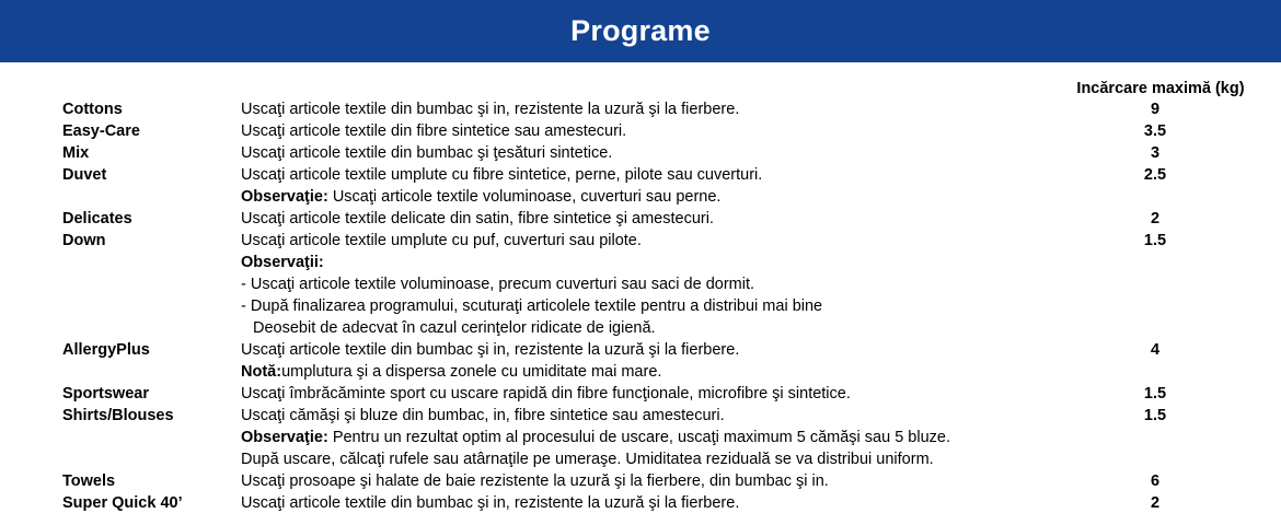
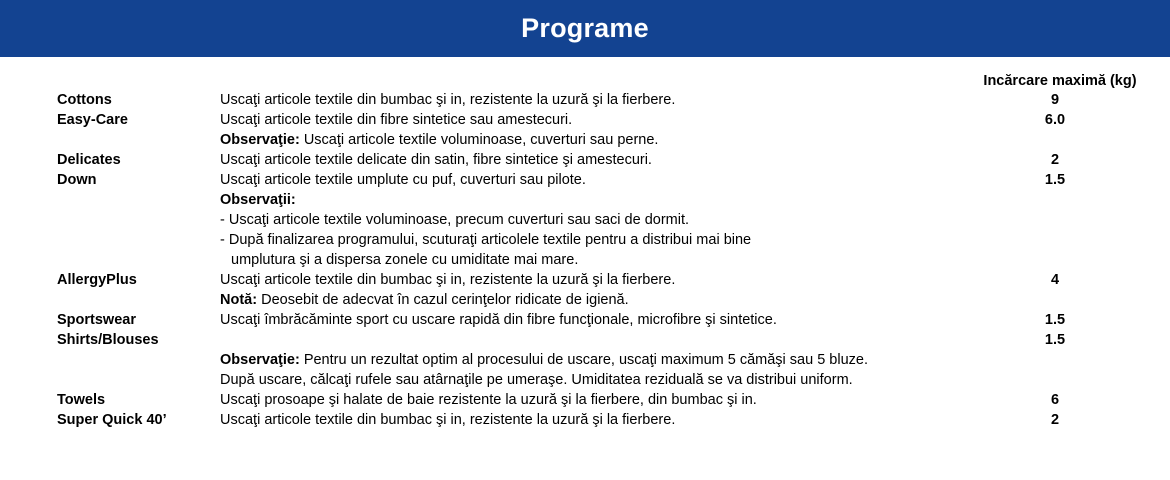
  Programe
  Incărcare maximă (kg)
  Cottons
  Uscaţi articole textile din bumbac şi in, rezistente la uzură şi la fierbere.
  9
  Easy-Care
  Uscaţi articole textile din fibre sintetice sau amestecuri.
- 3.5
+ 6.0
- Mix
- Uscaţi articole textile din bumbac şi ţesături sintetice.
- 3
- Duvet
- Uscaţi articole textile umplute cu fibre sintetice, perne, pilote sau cuverturi.
- 2.5
  Observaţie: Uscaţi articole textile voluminoase, cuverturi sau perne.
  Delicates
  Uscaţi articole textile delicate din satin, fibre sintetice şi amestecuri.
  2
  Down
  Uscaţi articole textile umplute cu puf, cuverturi sau pilote.
  1.5
  Observaţii:
  - Uscaţi articole textile voluminoase, precum cuverturi sau saci de dormit.
  - După finalizarea programului, scuturaţi articolele textile pentru a distribui mai bine
- Deosebit de adecvat în cazul cerinţelor ridicate de igienă.
+ umplutura şi a dispersa zonele cu umiditate mai mare.
  AllergyPlus
  Uscaţi articole textile din bumbac şi in, rezistente la uzură şi la fierbere.
  4
- Notă:umplutura şi a dispersa zonele cu umiditate mai mare.
+ Notă: Deosebit de adecvat în cazul cerinţelor ridicate de igienă.
  Sportswear
  Uscaţi îmbrăcăminte sport cu uscare rapidă din fibre funcţionale, microfibre şi sintetice.
  1.5
  Shirts/Blouses
- Uscaţi cămăşi şi bluze din bumbac, in, fibre sintetice sau amestecuri.
  1.5
  Observaţie: Pentru un rezultat optim al procesului de uscare, uscaţi maximum 5 cămăşi sau 5 bluze.
  După uscare, călcaţi rufele sau atârnaţile pe umeraşe. Umiditatea reziduală se va distribui uniform.
  Towels
  Uscaţi prosoape şi halate de baie rezistente la uzură şi la fierbere, din bumbac şi in.
  6
  Super Quick 40’
  Uscaţi articole textile din bumbac şi in, rezistente la uzură şi la fierbere.
  2
